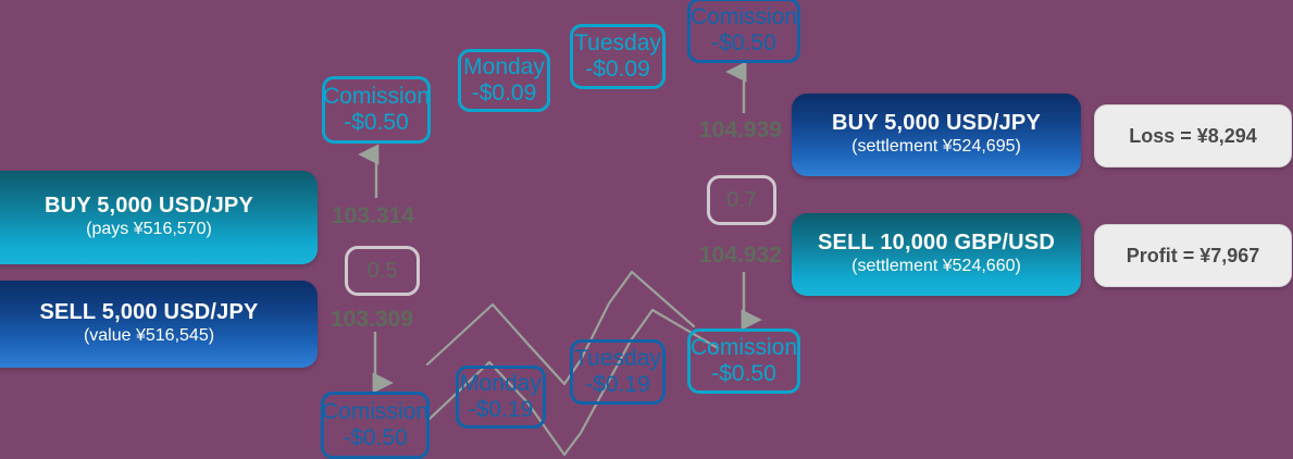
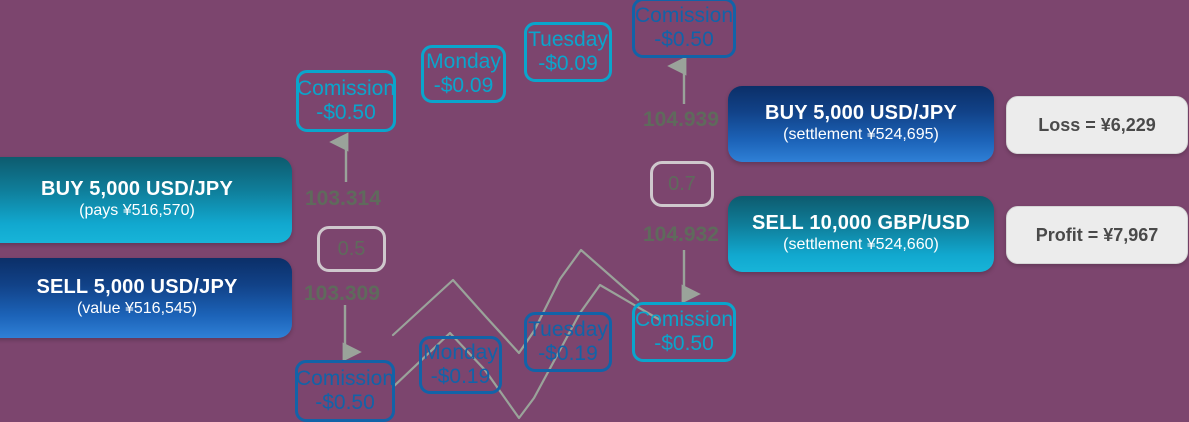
  BUY 5,000 USD/JPY
  (pays ¥516,570)
  SELL 5,000 USD/JPY
  (value ¥516,545)
  BUY 5,000 USD/JPY
  (settlement ¥524,695)
  SELL 10,000 GBP/USD
  (settlement ¥524,660)
- Loss = ¥8,294
+ Loss = ¥6,229
  Profit = ¥7,967
  Comission
  -$0.50
  Monday
  -$0.09
  Tuesday
  -$0.09
  Comission
  -$0.50
  Comission
  -$0.50
  Monday
  -$0.19
  Tuesday
  -$0.19
  Comission
  -$0.50
  0.5
  0.7
  103.314
  103.309
  104.939
  104.932
